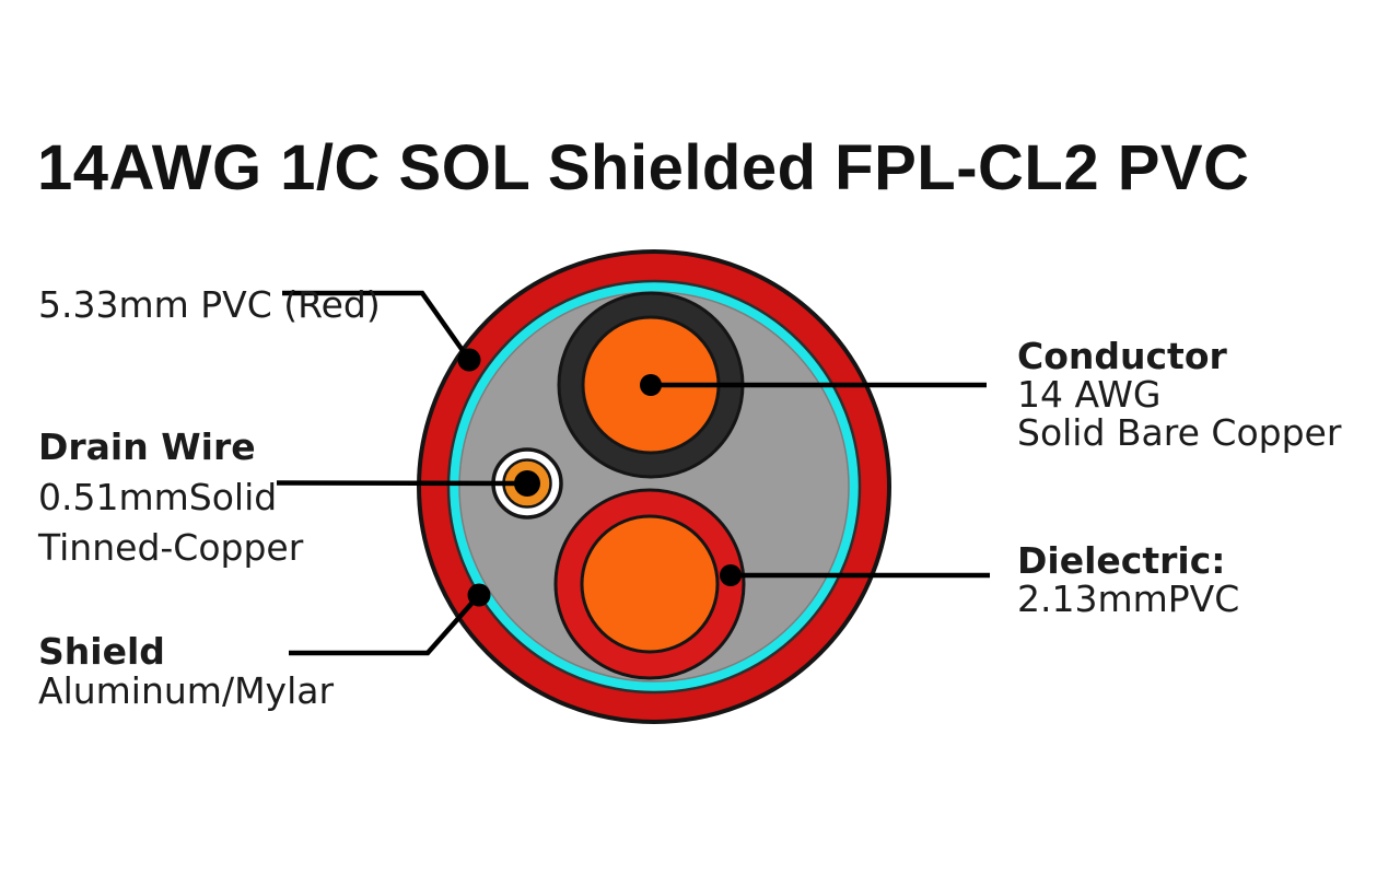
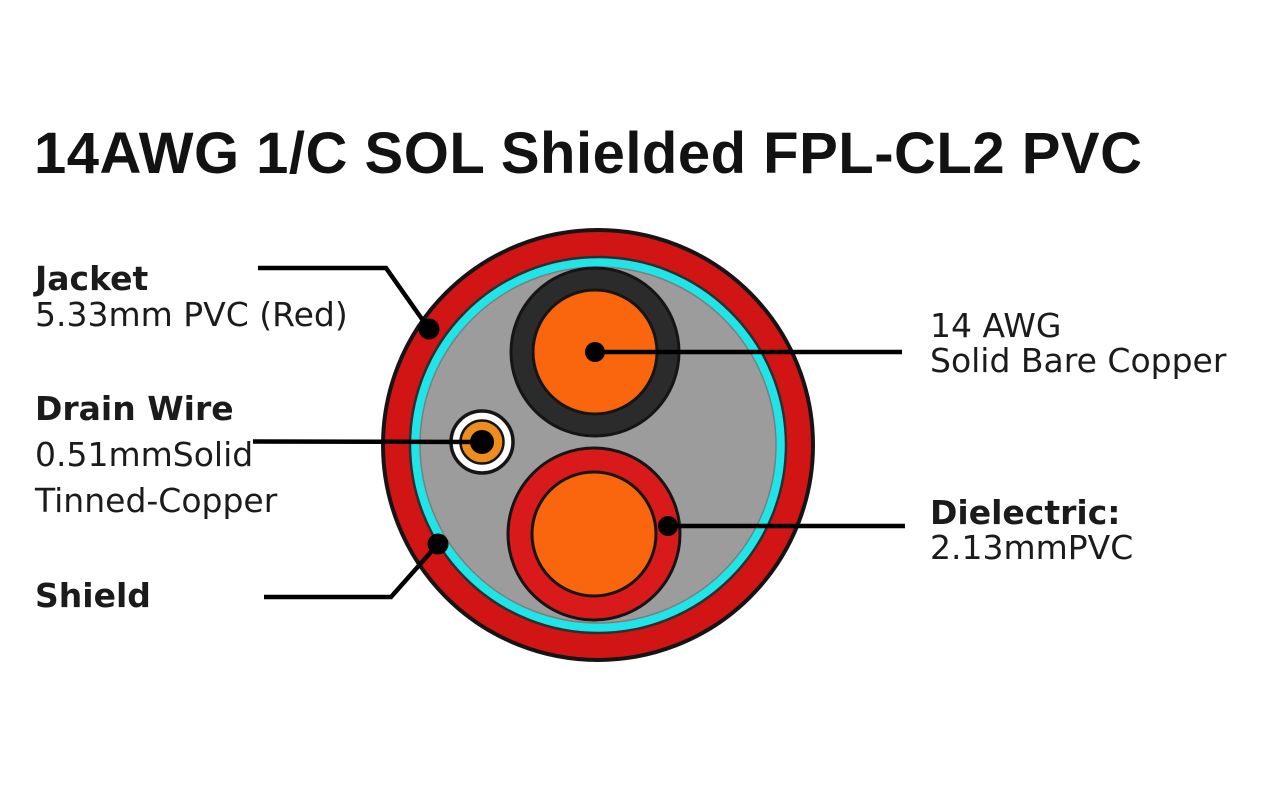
  14AWG 1/C SOL Shielded FPL-CL2 PVC
+ Jacket
  5.33mm PVC (Red)
  Drain Wire
  0.51mmSolid
  Tinned-Copper
  Shield
- Aluminum/Mylar
- Conductor
  14 AWG
  Solid Bare Copper
  Dielectric:
  2.13mmPVC
